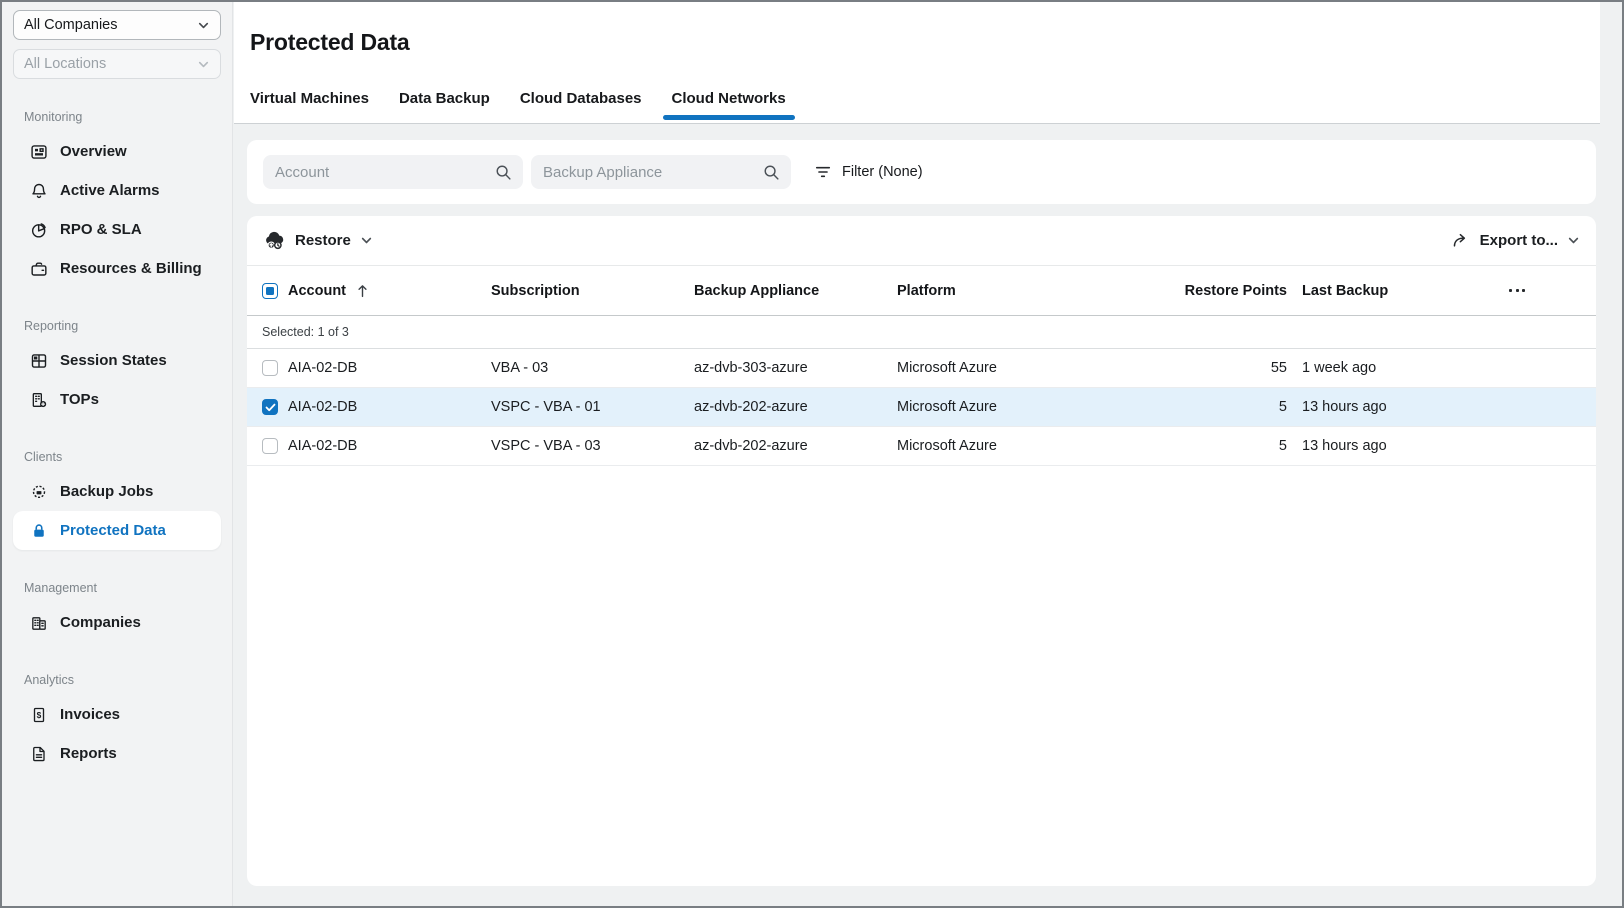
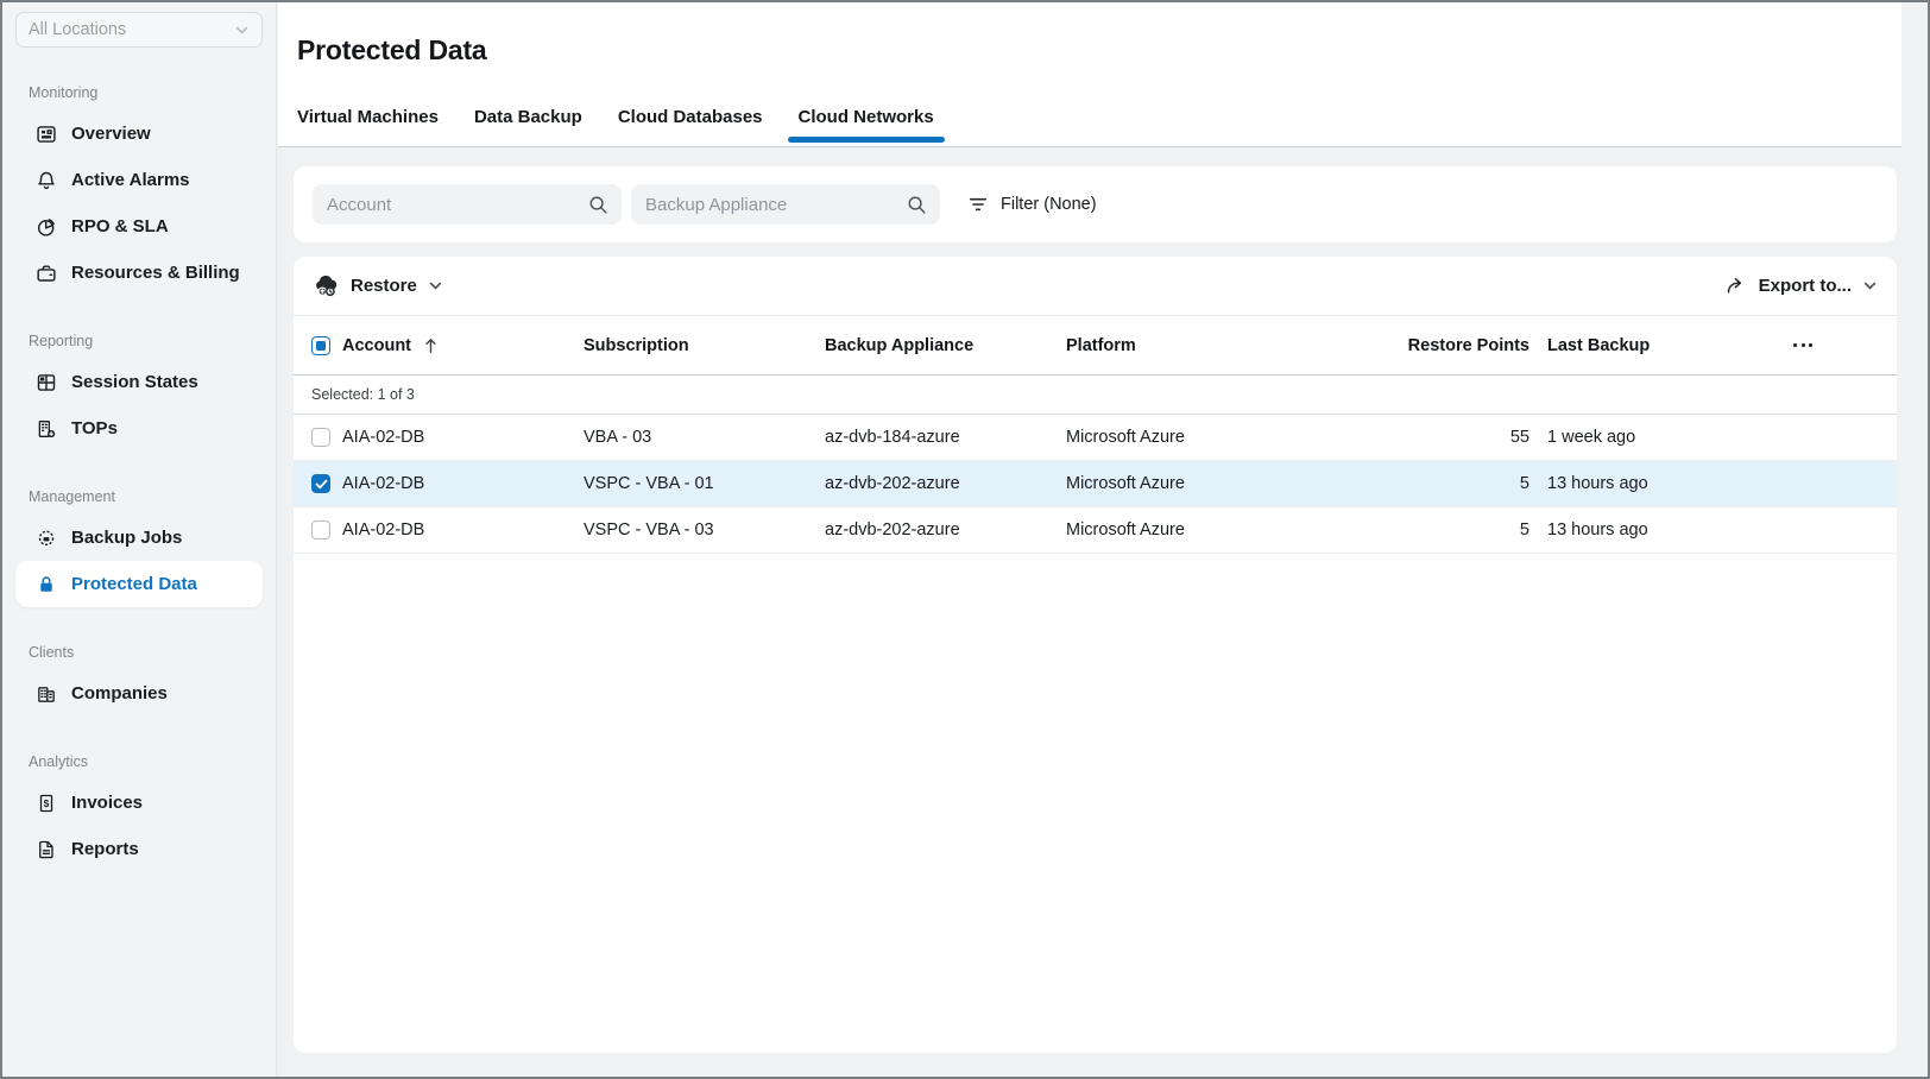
- All Companies
  All Locations
  Monitoring
  Overview
  Active Alarms
  RPO & SLA
  Resources & Billing
  Reporting
  Session States
  TOPs
- Clients
+ Management
  Backup Jobs
  Protected Data
- Management
+ Clients
  Companies
  Analytics
  $
  Invoices
  Reports
  Protected Data
  Virtual Machines
  Data Backup
  Cloud Databases
  Cloud Networks
  Account
  Backup Appliance
  Filter (None)
  Restore
  Export to...
  Account
  Subscription
  Backup Appliance
  Platform
  Restore Points
  Last Backup
  Selected: 1 of 3
  AIA-02-DB
  VBA - 03
- az-dvb-303-azure
+ az-dvb-184-azure
  Microsoft Azure
  55
  1 week ago
  AIA-02-DB
  VSPC - VBA - 01
  az-dvb-202-azure
  Microsoft Azure
  5
  13 hours ago
  AIA-02-DB
  VSPC - VBA - 03
  az-dvb-202-azure
  Microsoft Azure
  5
  13 hours ago
